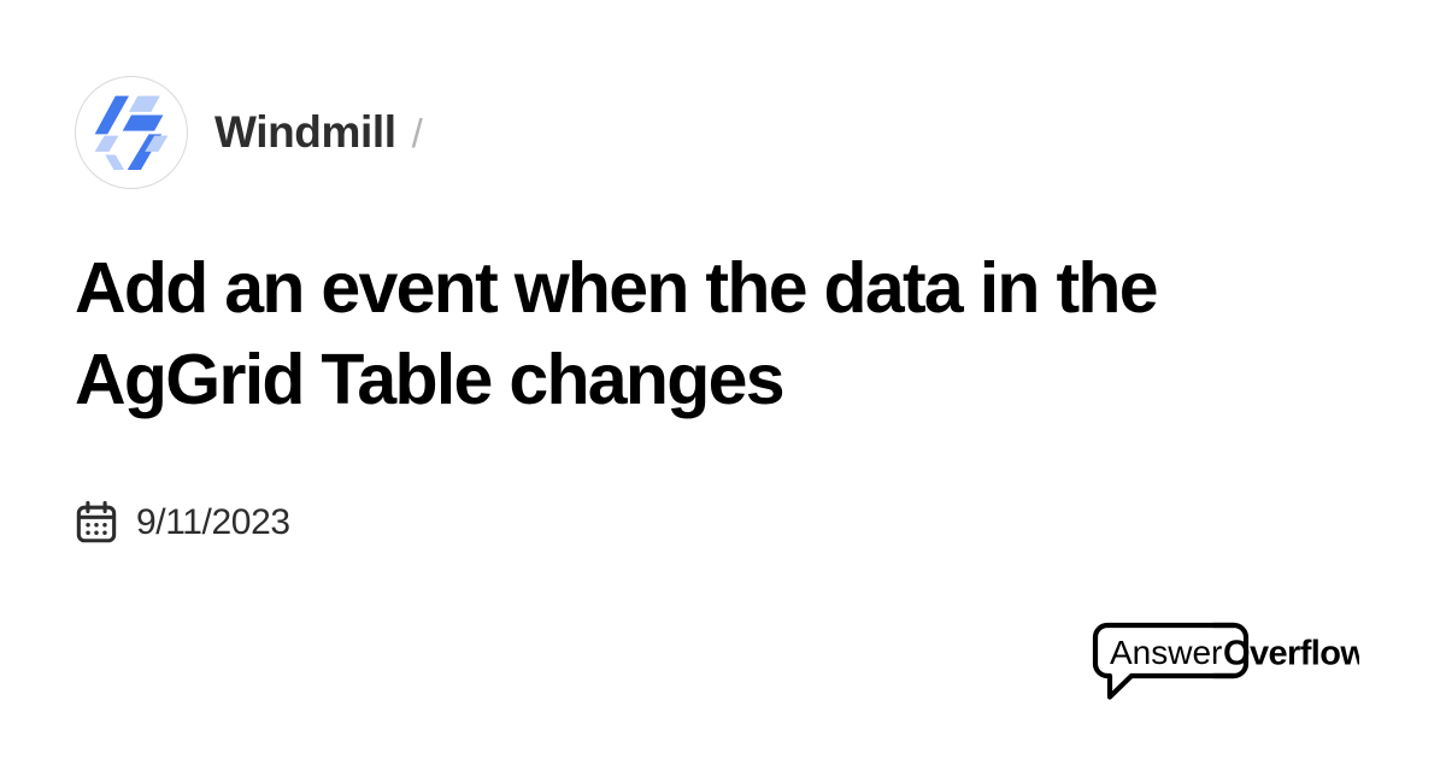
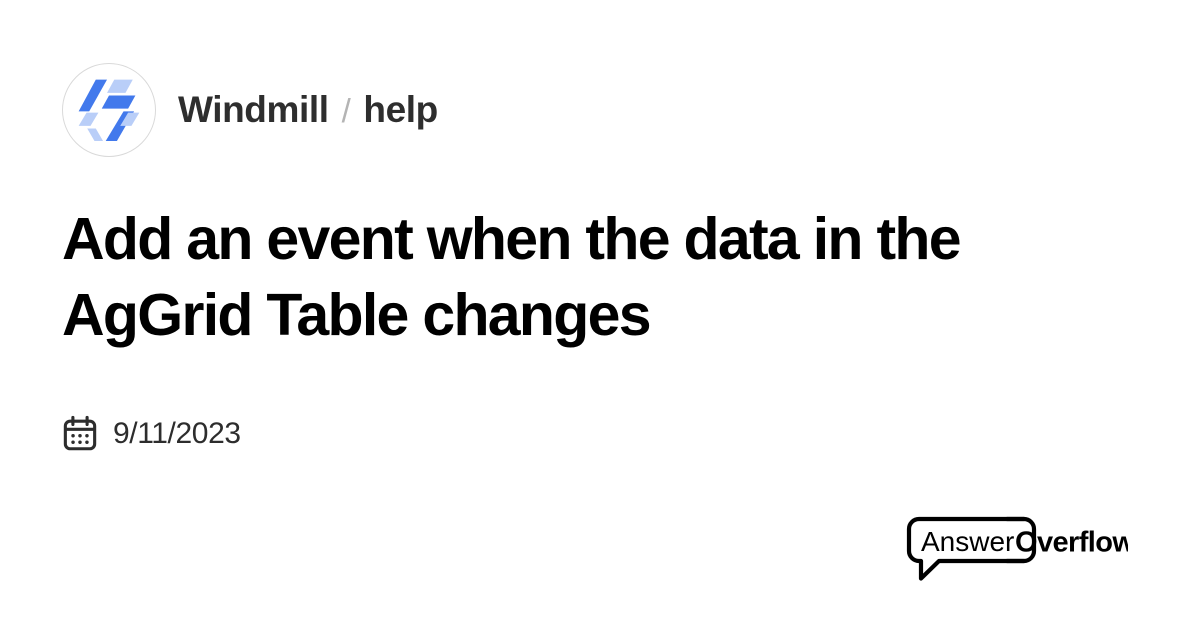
  Windmill
  /
+ help
  Add an event when the data in the AgGrid Table changes
  9/11/2023
  Answer
  Overflow
